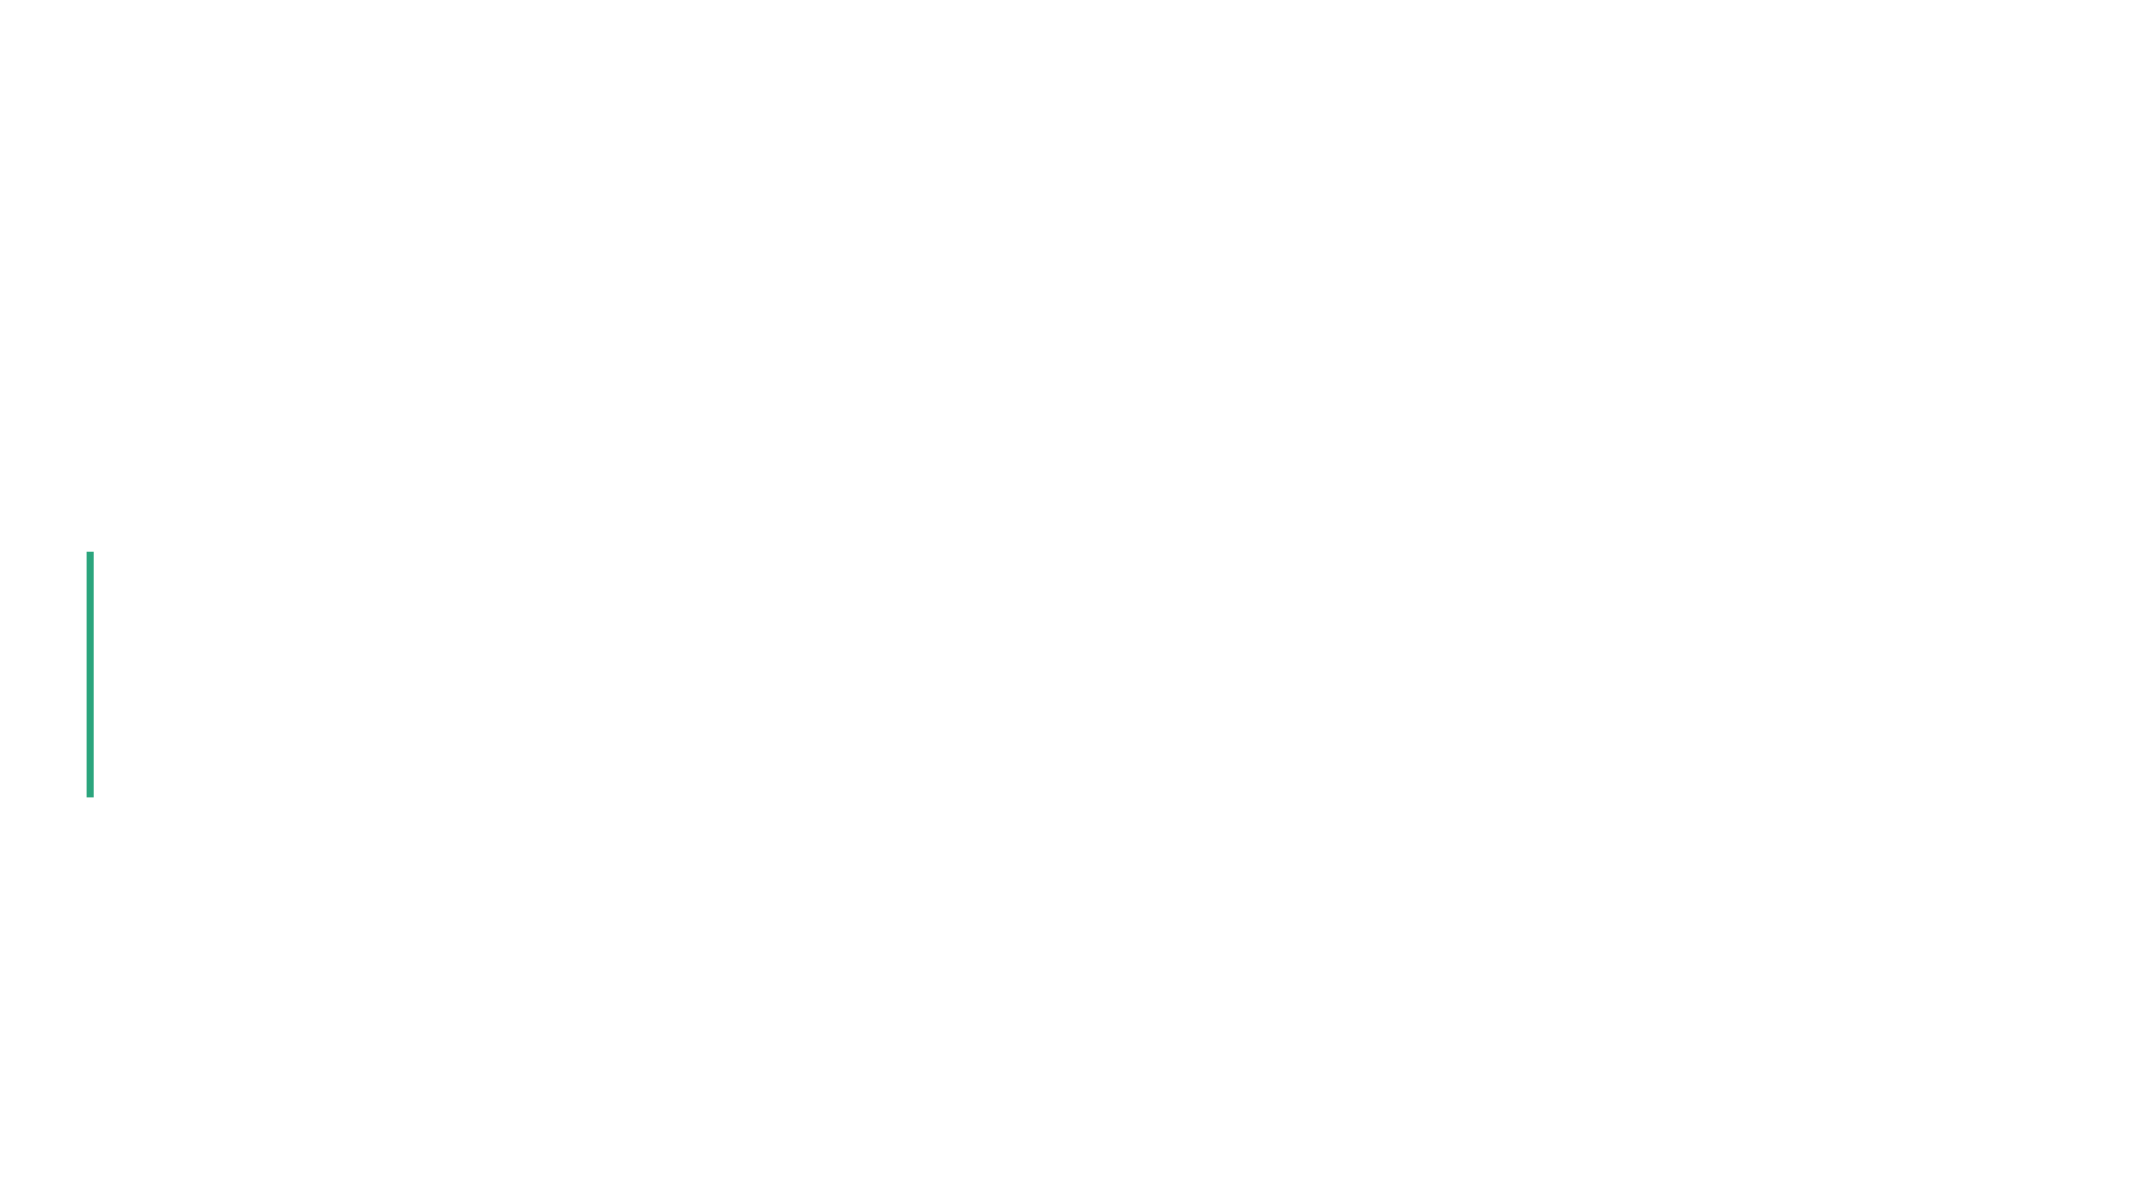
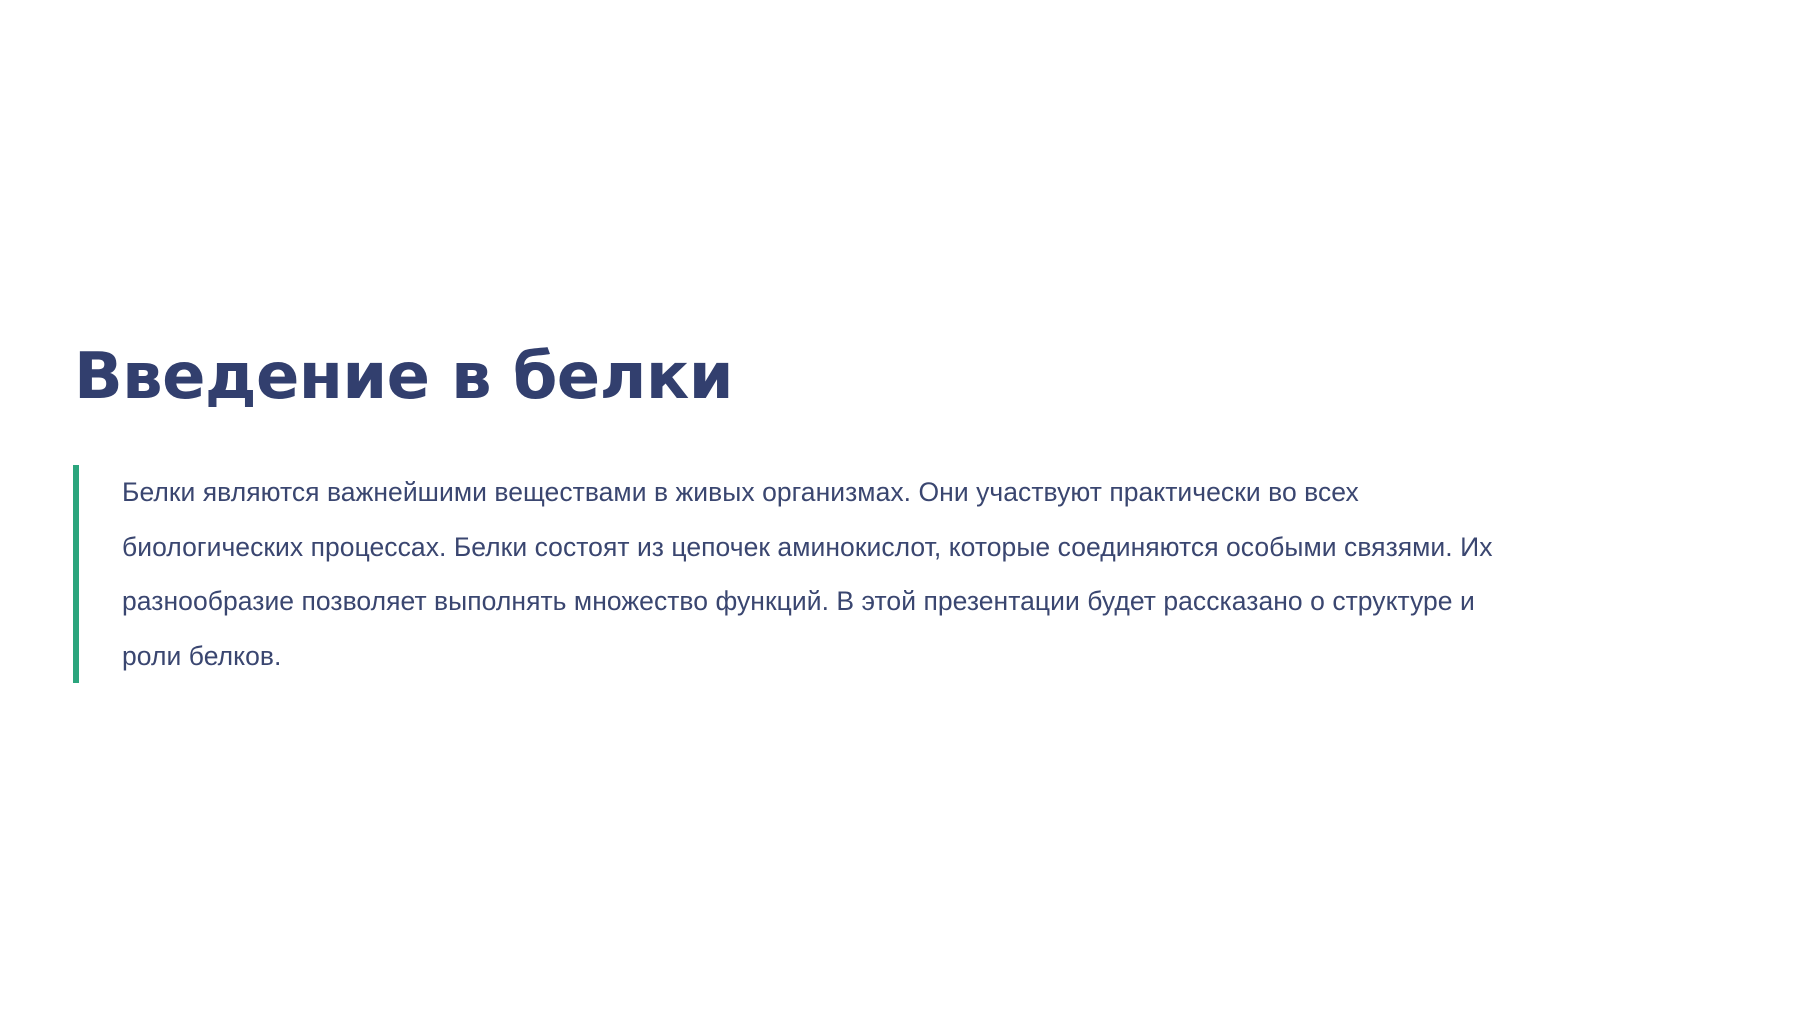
+ Введение в белки
+ Белки являются важнейшими веществами в живых организмах. Они участвуют практически во всех биологических процессах. Белки состоят из цепочек аминокислот, которые соединяются особыми связями. Их разнообразие позволяет выполнять множество функций. В этой презентации будет рассказано о структуре и роли белков.
